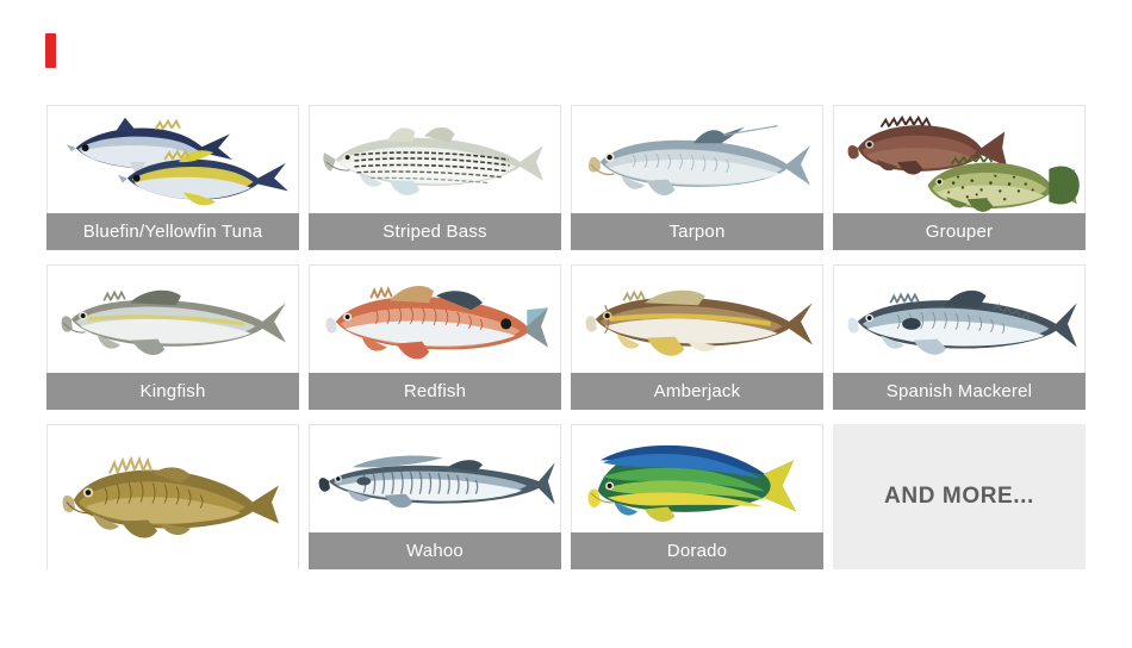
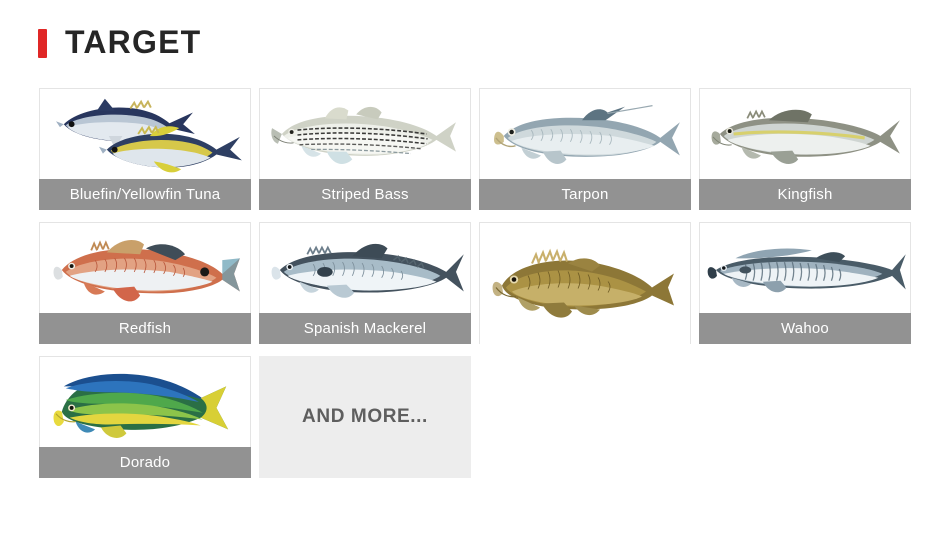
+ TARGET
  Bluefin/Yellowfin Tuna
  Striped Bass
  Tarpon
- Grouper
  Kingfish
  Redfish
- Amberjack
  Spanish Mackerel
  Wahoo
  Dorado
  AND MORE...
